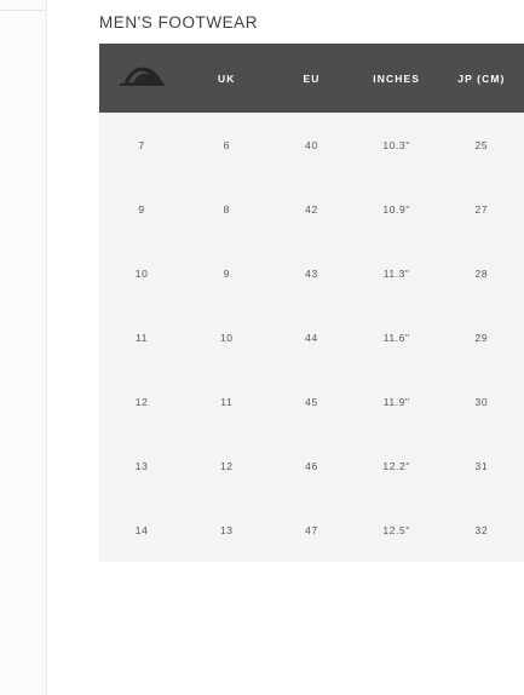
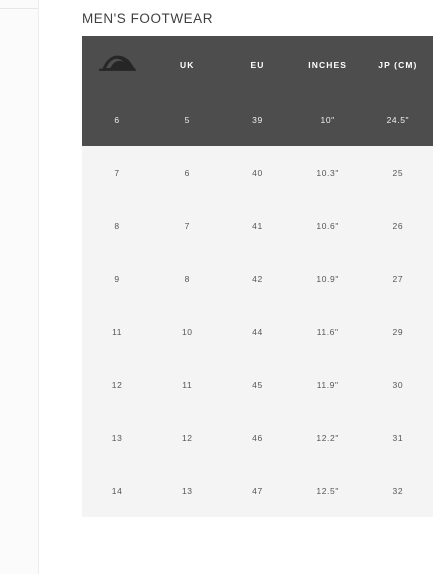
  MEN'S FOOTWEAR
  	UK	EU	INCHES	JP (CM)
+ 6	5	39	10"	24.5"
  7	6	40	10.3"	25
+ 8	7	41	10.6"	26
  9	8	42	10.9"	27
- 10	9	43	11.3"	28
  11	10	44	11.6"	29
  12	11	45	11.9"	30
  13	12	46	12.2"	31
  14	13	47	12.5"	32
